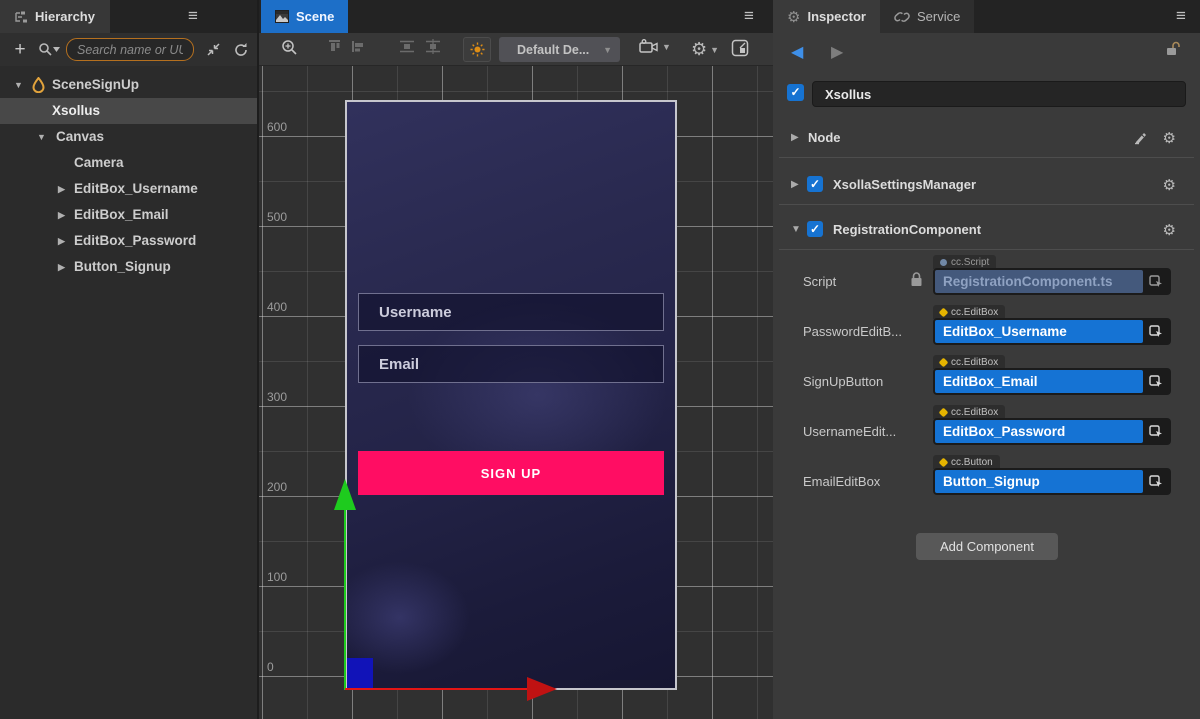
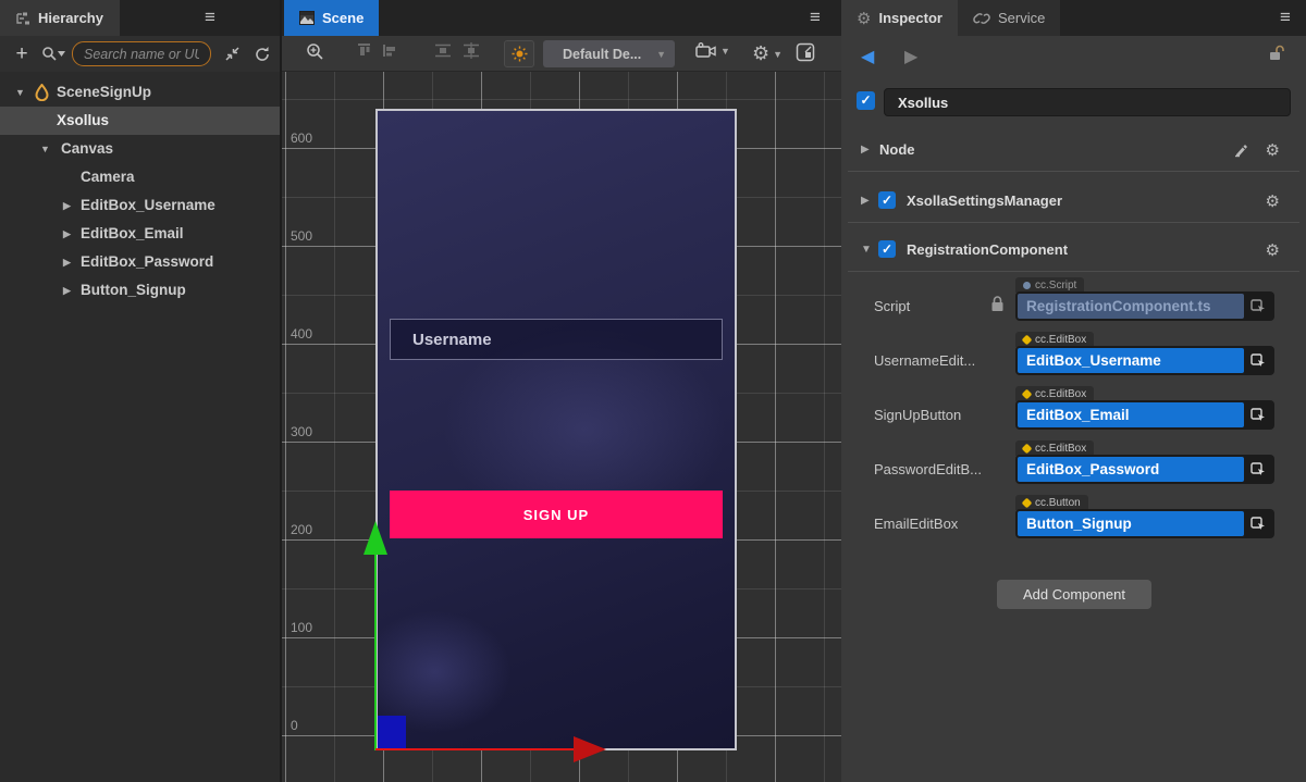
  Hierarchy
  ≡
  +
  Search name or UU
  ▼
  SceneSignUp
  Xsollus
  ▼
  Canvas
  Camera
  ▶
  EditBox_Username
  ▶
  EditBox_Email
  ▶
  EditBox_Password
  ▶
  Button_Signup
  Scene
  ≡
  Default De...
  ▼
  ▼
  ⚙
  ▼
  600
  500
  400
  300
  200
  100
  0
  Username
- Email
  SIGN UP
  ⚙
  Inspector
  Service
  ≡
  ◀
  ▶
  ✓
  Xsollus
  ▶
  Node
  ⚙
  ▶
  ✓
  XsollaSettingsManager
  ⚙
  ▼
  ✓
  RegistrationComponent
  ⚙
  Script
  cc.Script
  RegistrationComponent.ts
- PasswordEditB...
+ UsernameEdit...
  cc.EditBox
  EditBox_Username
  SignUpButton
  cc.EditBox
  EditBox_Email
- UsernameEdit...
+ PasswordEditB...
  cc.EditBox
  EditBox_Password
  EmailEditBox
  cc.Button
  Button_Signup
  Add Component
